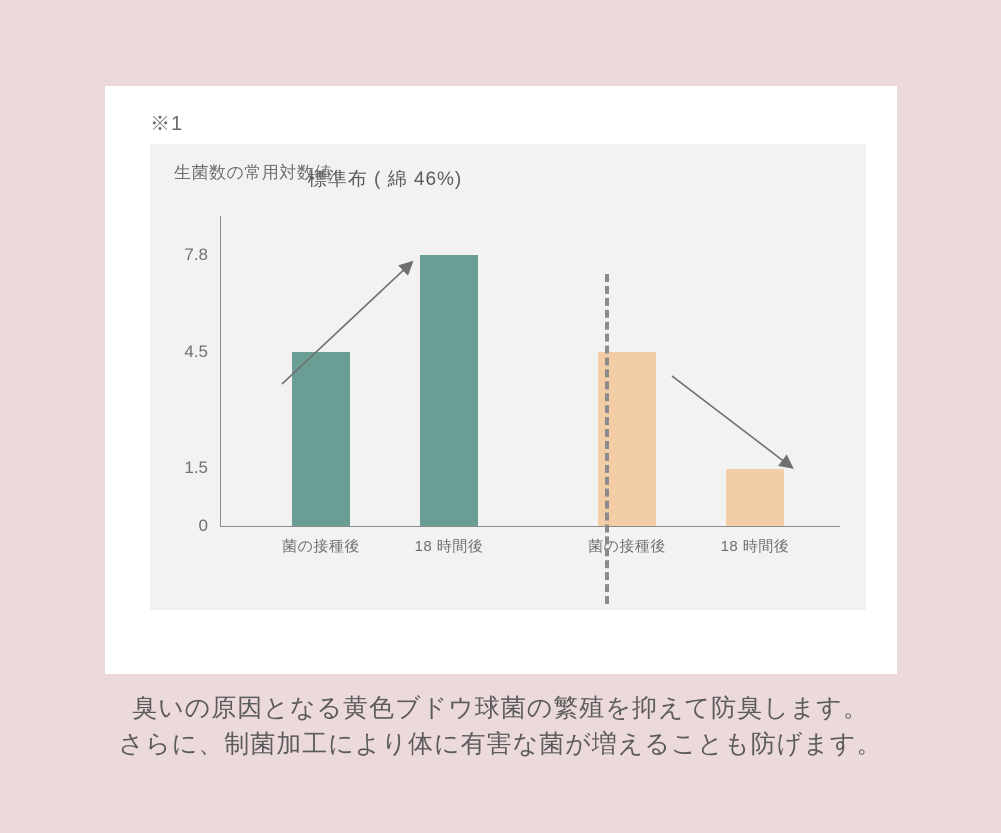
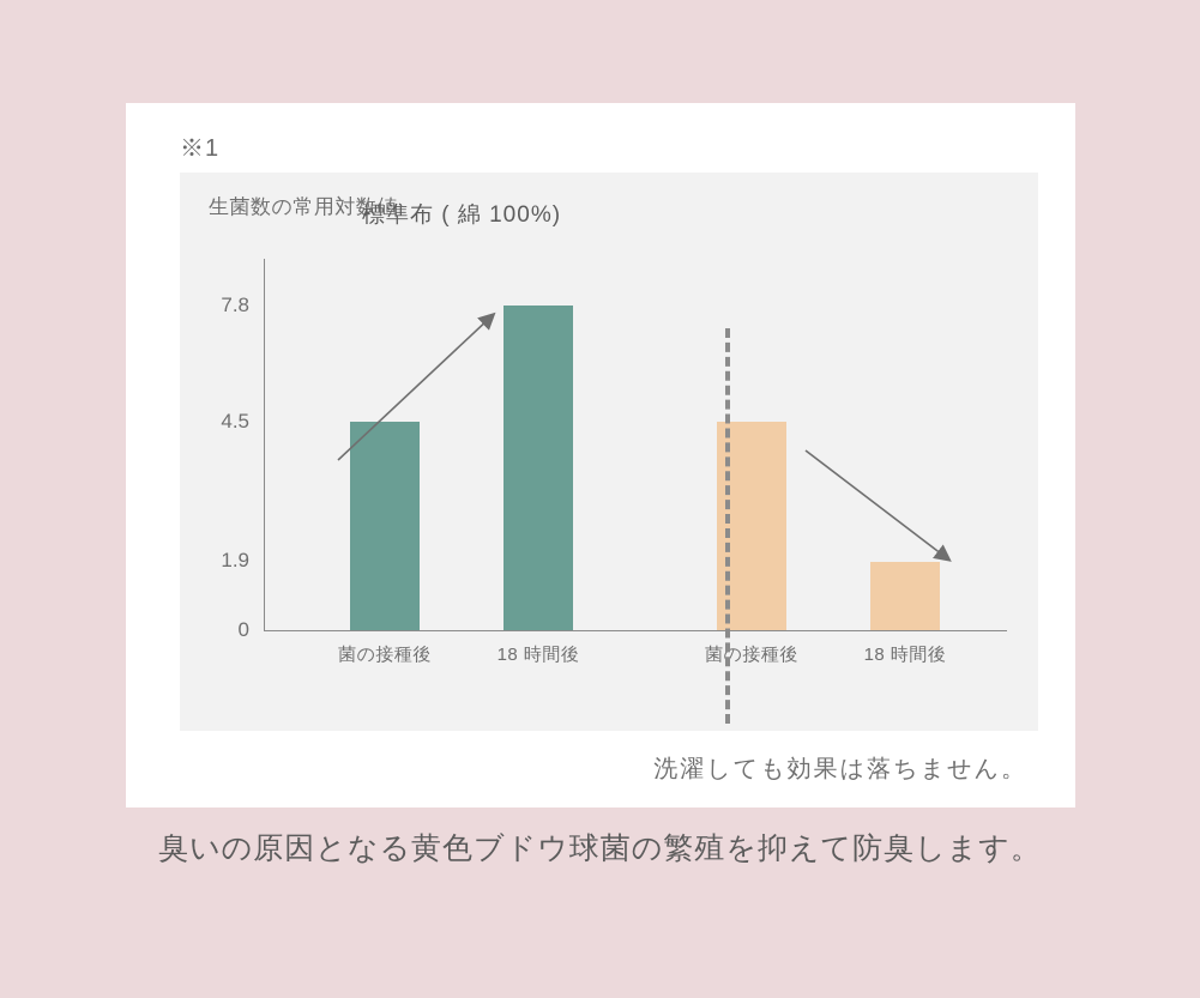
  ※1
  生菌数の常用対数値
  0
- 1.5
+ 1.9
  4.5
  7.8
  菌の接種後
  18 時間後
  菌の接種後
  18 時間後
- 標準布 ( 綿 46%)
+ 標準布 ( 綿 100%)
+ 洗濯しても効果は落ちません。
  臭いの原因となる黄色ブドウ球菌の繁殖を抑えて防臭します。
- さらに、制菌加工により体に有害な菌が増えることも防げます。
